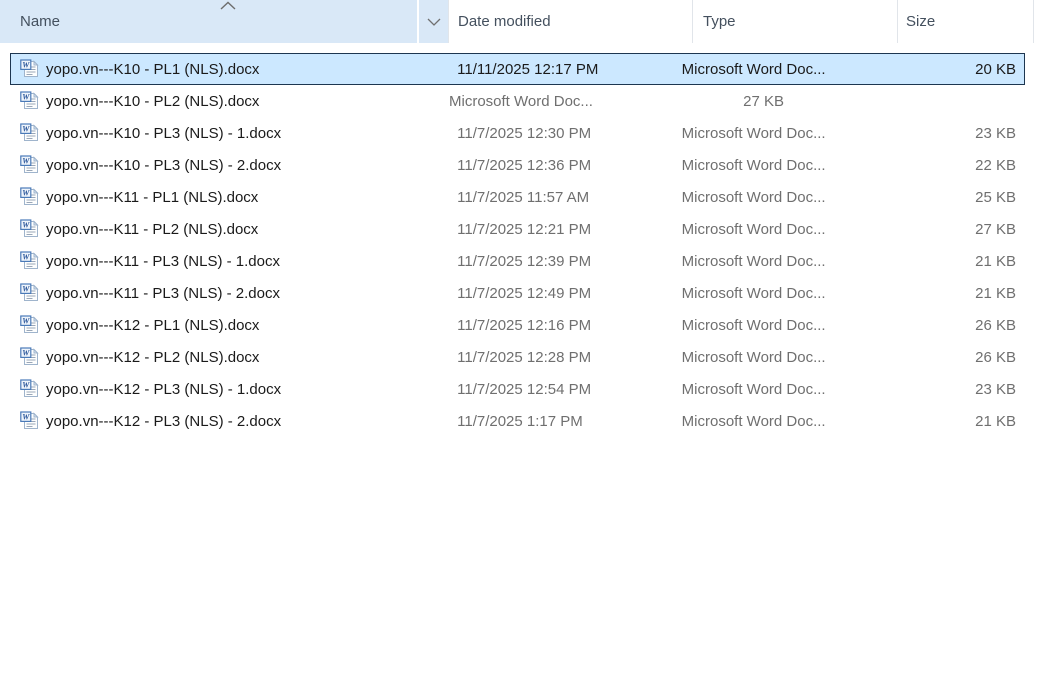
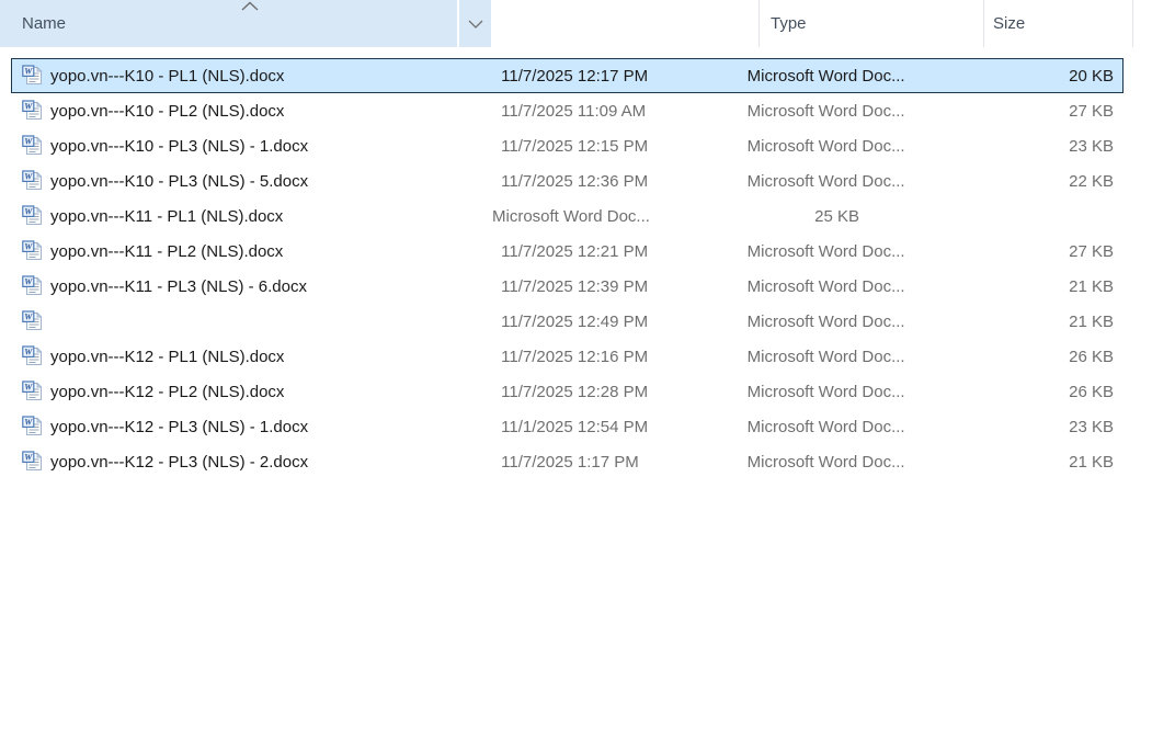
  Name
- Date modified
  Type
  Size
  W
  yopo.vn---K10 - PL1 (NLS).docx
- 11/11/2025 12:17 PM
+ 11/7/2025 12:17 PM
  Microsoft Word Doc...
  20 KB
  W
  yopo.vn---K10 - PL2 (NLS).docx
+ 11/7/2025 11:09 AM
  Microsoft Word Doc...
  27 KB
  W
  yopo.vn---K10 - PL3 (NLS) - 1.docx
- 11/7/2025 12:30 PM
+ 11/7/2025 12:15 PM
  Microsoft Word Doc...
  23 KB
  W
- yopo.vn---K10 - PL3 (NLS) - 2.docx
+ yopo.vn---K10 - PL3 (NLS) - 5.docx
  11/7/2025 12:36 PM
  Microsoft Word Doc...
  22 KB
  W
  yopo.vn---K11 - PL1 (NLS).docx
- 11/7/2025 11:57 AM
  Microsoft Word Doc...
  25 KB
  W
  yopo.vn---K11 - PL2 (NLS).docx
  11/7/2025 12:21 PM
  Microsoft Word Doc...
  27 KB
  W
- yopo.vn---K11 - PL3 (NLS) - 1.docx
+ yopo.vn---K11 - PL3 (NLS) - 6.docx
  11/7/2025 12:39 PM
  Microsoft Word Doc...
  21 KB
  W
- yopo.vn---K11 - PL3 (NLS) - 2.docx
  11/7/2025 12:49 PM
  Microsoft Word Doc...
  21 KB
  W
  yopo.vn---K12 - PL1 (NLS).docx
  11/7/2025 12:16 PM
  Microsoft Word Doc...
  26 KB
  W
  yopo.vn---K12 - PL2 (NLS).docx
  11/7/2025 12:28 PM
  Microsoft Word Doc...
  26 KB
  W
  yopo.vn---K12 - PL3 (NLS) - 1.docx
- 11/7/2025 12:54 PM
+ 11/1/2025 12:54 PM
  Microsoft Word Doc...
  23 KB
  W
  yopo.vn---K12 - PL3 (NLS) - 2.docx
  11/7/2025 1:17 PM
  Microsoft Word Doc...
  21 KB
